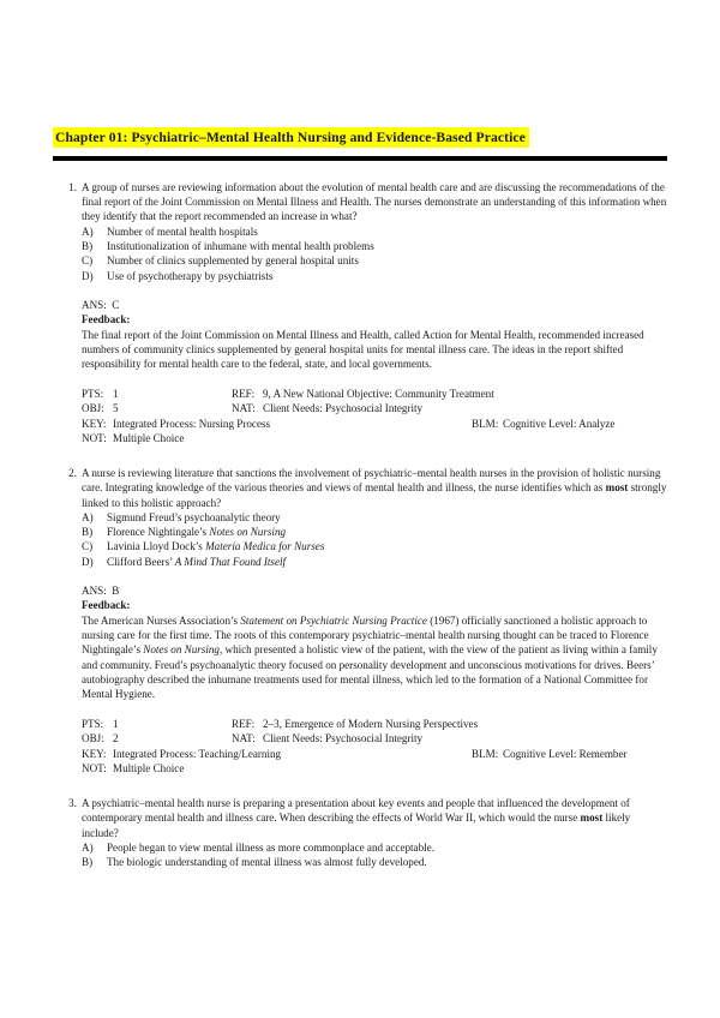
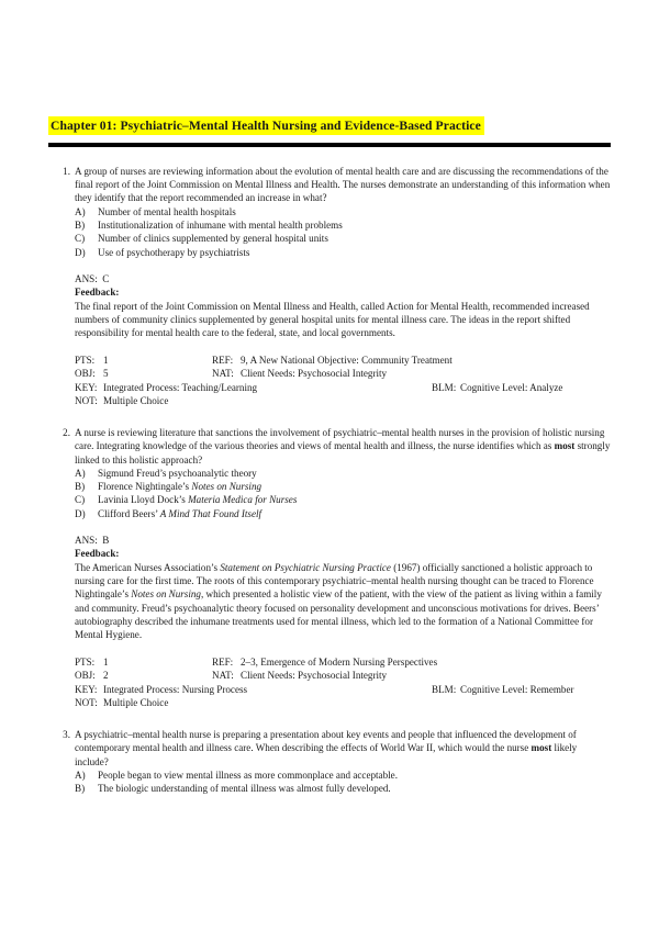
  Chapter 01: Psychiatric–Mental Health Nursing and Evidence-Based Practice
  1.
  A group of nurses are reviewing information about the evolution of mental health care and are discussing the recommendations of the final report of the Joint Commission on Mental Illness and Health. The nurses demonstrate an understanding of this information when they identify that the report recommended an increase in what?
  A)
  Number of mental health hospitals
  B)
  Institutionalization of inhumane with mental health problems
  C)
  Number of clinics supplemented by general hospital units
  D)
  Use of psychotherapy by psychiatrists
  ANS: C
  Feedback:
  The final report of the Joint Commission on Mental Illness and Health, called Action for Mental Health, recommended increased numbers of community clinics supplemented by general hospital units for mental illness care. The ideas in the report shifted responsibility for mental health care to the federal, state, and local governments.
  PTS: 1
  REF: 9, A New National Objective: Community Treatment
  OBJ: 5
  NAT: Client Needs: Psychosocial Integrity
- KEY: Integrated Process: Nursing Process
+ KEY: Integrated Process: Teaching/Learning
  BLM: Cognitive Level: Analyze
  NOT: Multiple Choice
  2.
  A nurse is reviewing literature that sanctions the involvement of psychiatric–mental health nurses in the provision of holistic nursing care. Integrating knowledge of the various theories and views of mental health and illness, the nurse identifies which as most strongly linked to this holistic approach?
  A)
  Sigmund Freud’s psychoanalytic theory
  B)
  Florence Nightingale’s Notes on Nursing
  C)
  Lavinia Lloyd Dock’s Materia Medica for Nurses
  D)
  Clifford Beers’ A Mind That Found Itself
  ANS: B
  Feedback:
  The American Nurses Association’s Statement on Psychiatric Nursing Practice (1967) officially sanctioned a holistic approach to nursing care for the first time. The roots of this contemporary psychiatric–mental health nursing thought can be traced to Florence Nightingale’s Notes on Nursing, which presented a holistic view of the patient, with the view of the patient as living within a family and community. Freud’s psychoanalytic theory focused on personality development and unconscious motivations for drives. Beers’ autobiography described the inhumane treatments used for mental illness, which led to the formation of a National Committee for Mental Hygiene.
  PTS: 1
  REF: 2–3, Emergence of Modern Nursing Perspectives
  OBJ: 2
  NAT: Client Needs: Psychosocial Integrity
- KEY: Integrated Process: Teaching/Learning
+ KEY: Integrated Process: Nursing Process
  BLM: Cognitive Level: Remember
  NOT: Multiple Choice
  3.
  A psychiatric–mental health nurse is preparing a presentation about key events and people that influenced the development of contemporary mental health and illness care. When describing the effects of World War II, which would the nurse most likely include?
  A)
  People began to view mental illness as more commonplace and acceptable.
  B)
  The biologic understanding of mental illness was almost fully developed.
